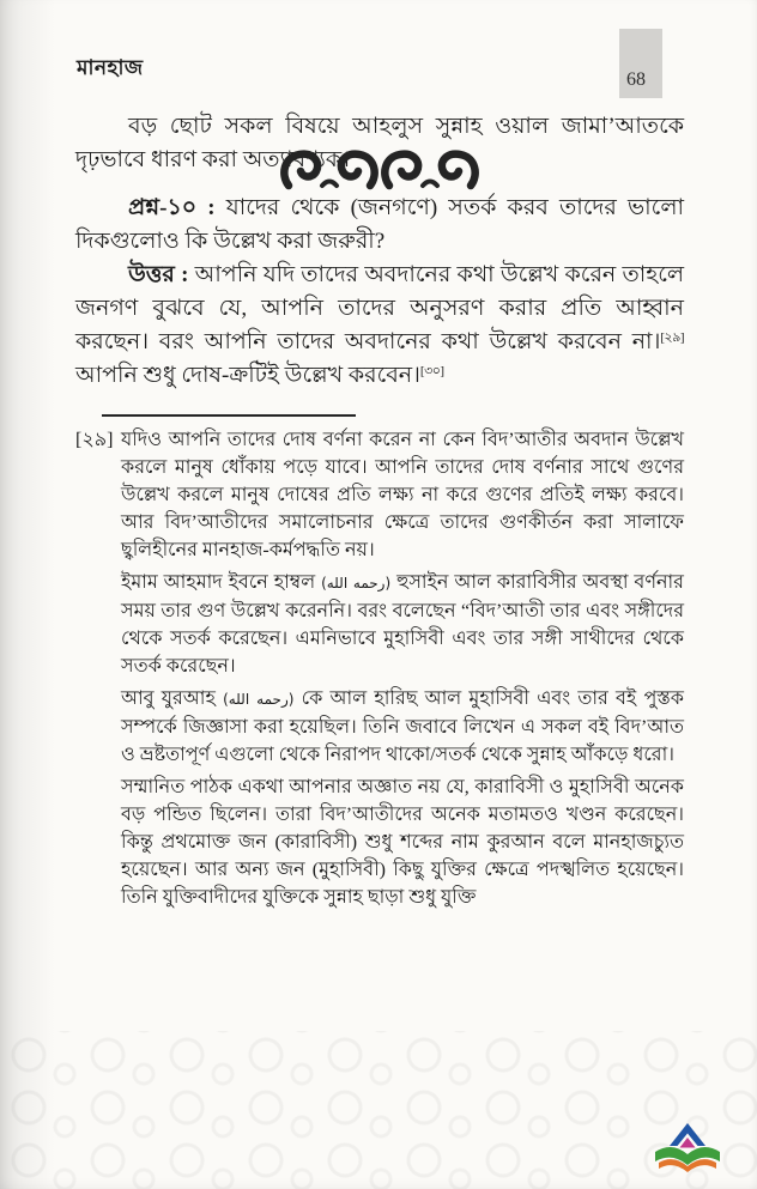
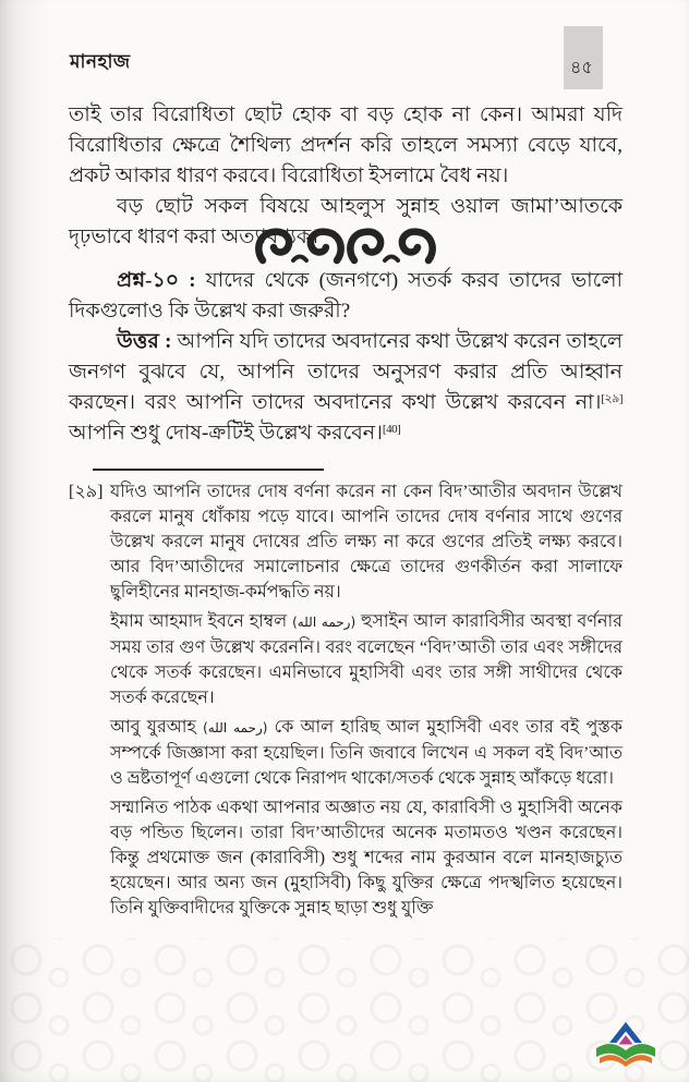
  মানহাজ
- 68
+ ৪৫
+ তাই তার বিরোধিতা ছোট হোক বা বড় হোক না কেন। আমরা যদি বিরোধিতার ক্ষেত্রে শৈথিল্য প্রদর্শন করি তাহলে সমস্যা বেড়ে যাবে, প্রকট আকার ধারণ করবে। বিরোধিতা ইসলামে বৈধ নয়।
  বড় ছোট সকল বিষয়ে আহলুস সুন্নাহ ওয়াল জামা’আতকে দৃঢ়ভাবে ধারণ করা অত্যাবক
  প্রশ্ন-১০ : যাদের থেকে (জনগণে) সতর্ক করব তাদের ভালো দিকগুলোও কি উল্লেখ করা জরুরী?
- উত্তর : আপনি যদি তাদের অবদানের কথা উল্লেখ করেন তাহলে জনগণ বুঝবে যে, আপনি তাদের অনুসরণ করার প্রতি আহ্বান করছেন। বরং আপনি তাদের অবদানের কথা উল্লেখ করবেন না।[২৯] আপনি শুধু দোষ-ক্রটিই উল্লেখ করবেন।[৩০]
+ উত্তর : আপনি যদি তাদের অবদানের কথা উল্লেখ করেন তাহলে জনগণ বুঝবে যে, আপনি তাদের অনুসরণ করার প্রতি আহ্বান করছেন। বরং আপনি তাদের অবদানের কথা উল্লেখ করবেন না।[২৯] আপনি শুধু দোষ-ক্রটিই উল্লেখ করবেন।[40]
  [২৯]
  যদিও আপনি তাদের দোষ বর্ণনা করেন না কেন বিদ’আতীর অবদান উল্লেখ করলে মানুষ ধোঁকায় পড়ে যাবে। আপনি তাদের দোষ বর্ণনার সাথে গুণের উল্লেখ করলে মানুষ দোষের প্রতি লক্ষ্য না করে গুণের প্রতিই লক্ষ্য করবে। আর বিদ’আতীদের সমালোচনার ক্ষেত্রে তাদের গুণকীর্তন করা সালাফে ছ্বলিহীনের মানহাজ-কর্মপদ্ধতি নয়।
  ইমাম আহমাদ ইবনে হাম্বল (رحمه الله) হুসাইন আল কারাবিসীর অবস্থা বর্ণনার সময় তার গুণ উল্লেখ করেননি। বরং বলেছেন “বিদ’আতী তার এবং সঙ্গীদের থেকে সতর্ক করেছেন। এমনিভাবে মুহাসিবী এবং তার সঙ্গী সাথীদের থেকে সতর্ক করেছেন।
  আবু যুরআহ (رحمه الله) কে আল হারিছ আল মুহাসিবী এবং তার বই পুস্তক সম্পর্কে জিজ্ঞাসা করা হয়েছিল। তিনি জবাবে লিখেন এ সকল বই বিদ’আত ও ভ্রষ্টতাপূর্ণ এগুলো থেকে নিরাপদ থাকো/সতর্ক থেকে সুন্নাহ আঁকড়ে ধরো।
  সম্মানিত পাঠক একথা আপনার অজ্ঞাত নয় যে, কারাবিসী ও মুহাসিবী অনেক বড় পন্ডিত ছিলেন। তারা বিদ’আতীদের অনেক মতামতও খণ্ডন করেছেন। কিন্তু প্রথমোক্ত জন (কারাবিসী) শুধু শব্দের নাম কুরআন বলে মানহাজচ্যুত হয়েছেন। আর অন্য জন (মুহাসিবী) কিছু যুক্তির ক্ষেত্রে পদস্খলিত হয়েছেন। তিনি যুক্তিবাদীদের যুক্তিকে সুন্নাহ ছাড়া শুধু যুক্তি
